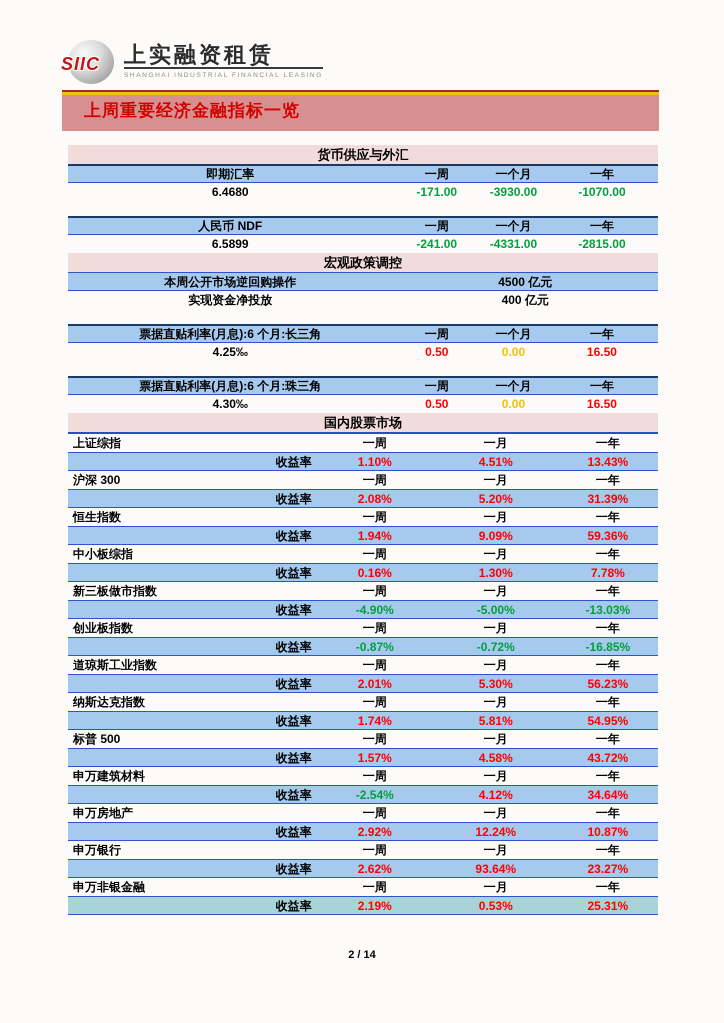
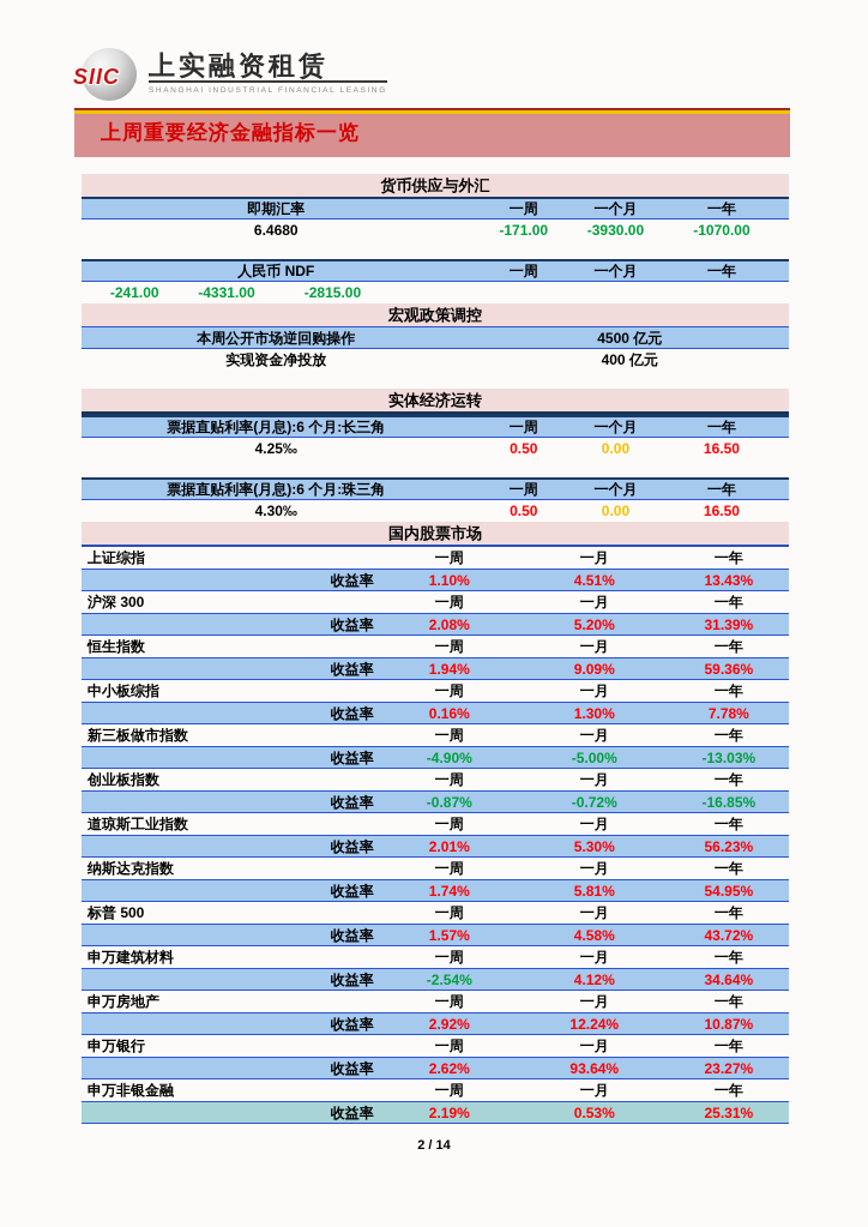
  SIIC
  上实融资租赁
  上周重要经济金融指标一览
  货币供应与外汇
  即期汇率
  一周
  一个月
  一年
  6.4680
  -171.00
  -3930.00
  -1070.00
  人民币 NDF
  一周
  一个月
  一年
- 6.5899
  -241.00
  -4331.00
  -2815.00
  宏观政策调控
  本周公开市场逆回购操作
  4500 亿元
  实现资金净投放
  400 亿元
+ 实体经济运转
  票据直贴利率(月息):6 个月:长三角
  一周
  一个月
  一年
  4.25‰
  0.50
  0.00
  16.50
  票据直贴利率(月息):6 个月:珠三角
  一周
  一个月
  一年
  4.30‰
  0.50
  0.00
  16.50
  国内股票市场
  上证综指
  一周
  一月
  一年
  收益率
  1.10%
  4.51%
  13.43%
  沪深 300
  一周
  一月
  一年
  收益率
  2.08%
  5.20%
  31.39%
  恒生指数
  一周
  一月
  一年
  收益率
  1.94%
  9.09%
  59.36%
  中小板综指
  一周
  一月
  一年
  收益率
  0.16%
  1.30%
  7.78%
  新三板做市指数
  一周
  一月
  一年
  收益率
  -4.90%
  -5.00%
  -13.03%
  创业板指数
  一周
  一月
  一年
  收益率
  -0.87%
  -0.72%
  -16.85%
  道琼斯工业指数
  一周
  一月
  一年
  收益率
  2.01%
  5.30%
  56.23%
  纳斯达克指数
  一周
  一月
  一年
  收益率
  1.74%
  5.81%
  54.95%
  标普 500
  一周
  一月
  一年
  收益率
  1.57%
  4.58%
  43.72%
  申万建筑材料
  一周
  一月
  一年
  收益率
  -2.54%
  4.12%
  34.64%
  申万房地产
  一周
  一月
  一年
  收益率
  2.92%
  12.24%
  10.87%
  申万银行
  一周
  一月
  一年
  收益率
  2.62%
  93.64%
  23.27%
  申万非银金融
  一周
  一月
  一年
  收益率
  2.19%
  0.53%
  25.31%
  2 / 14
